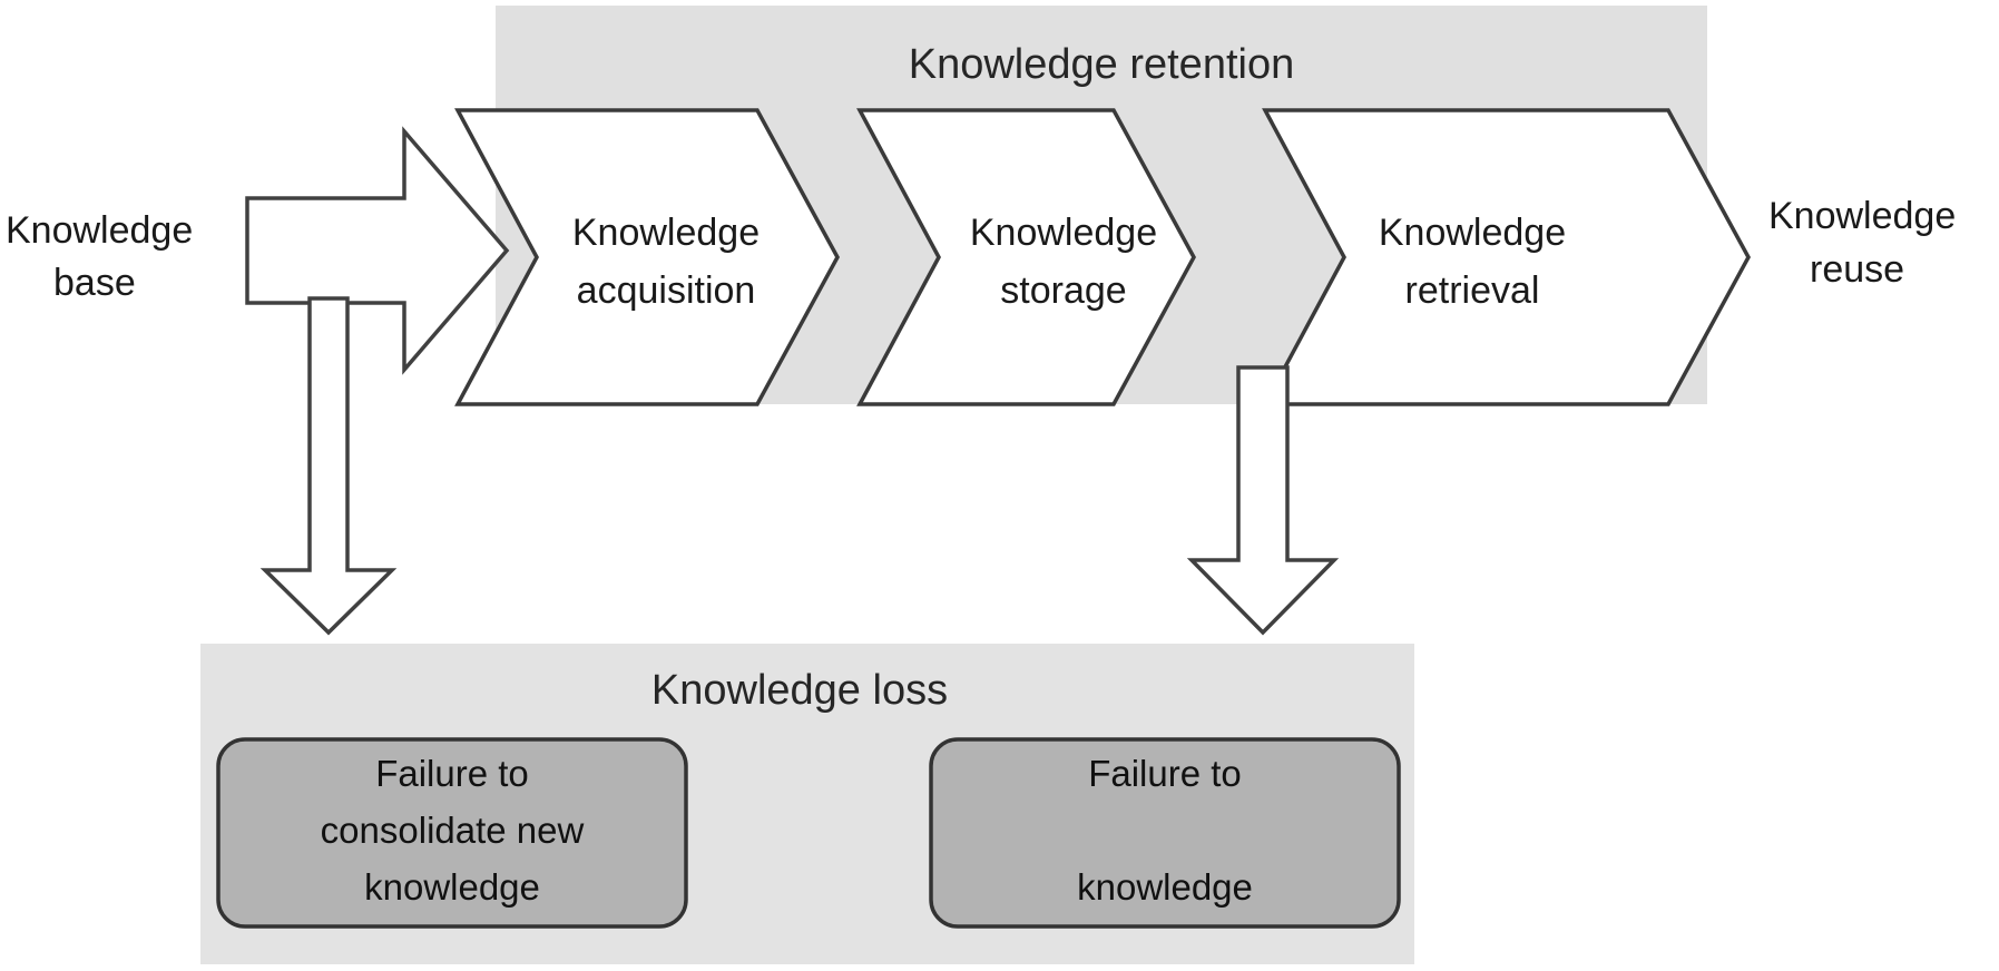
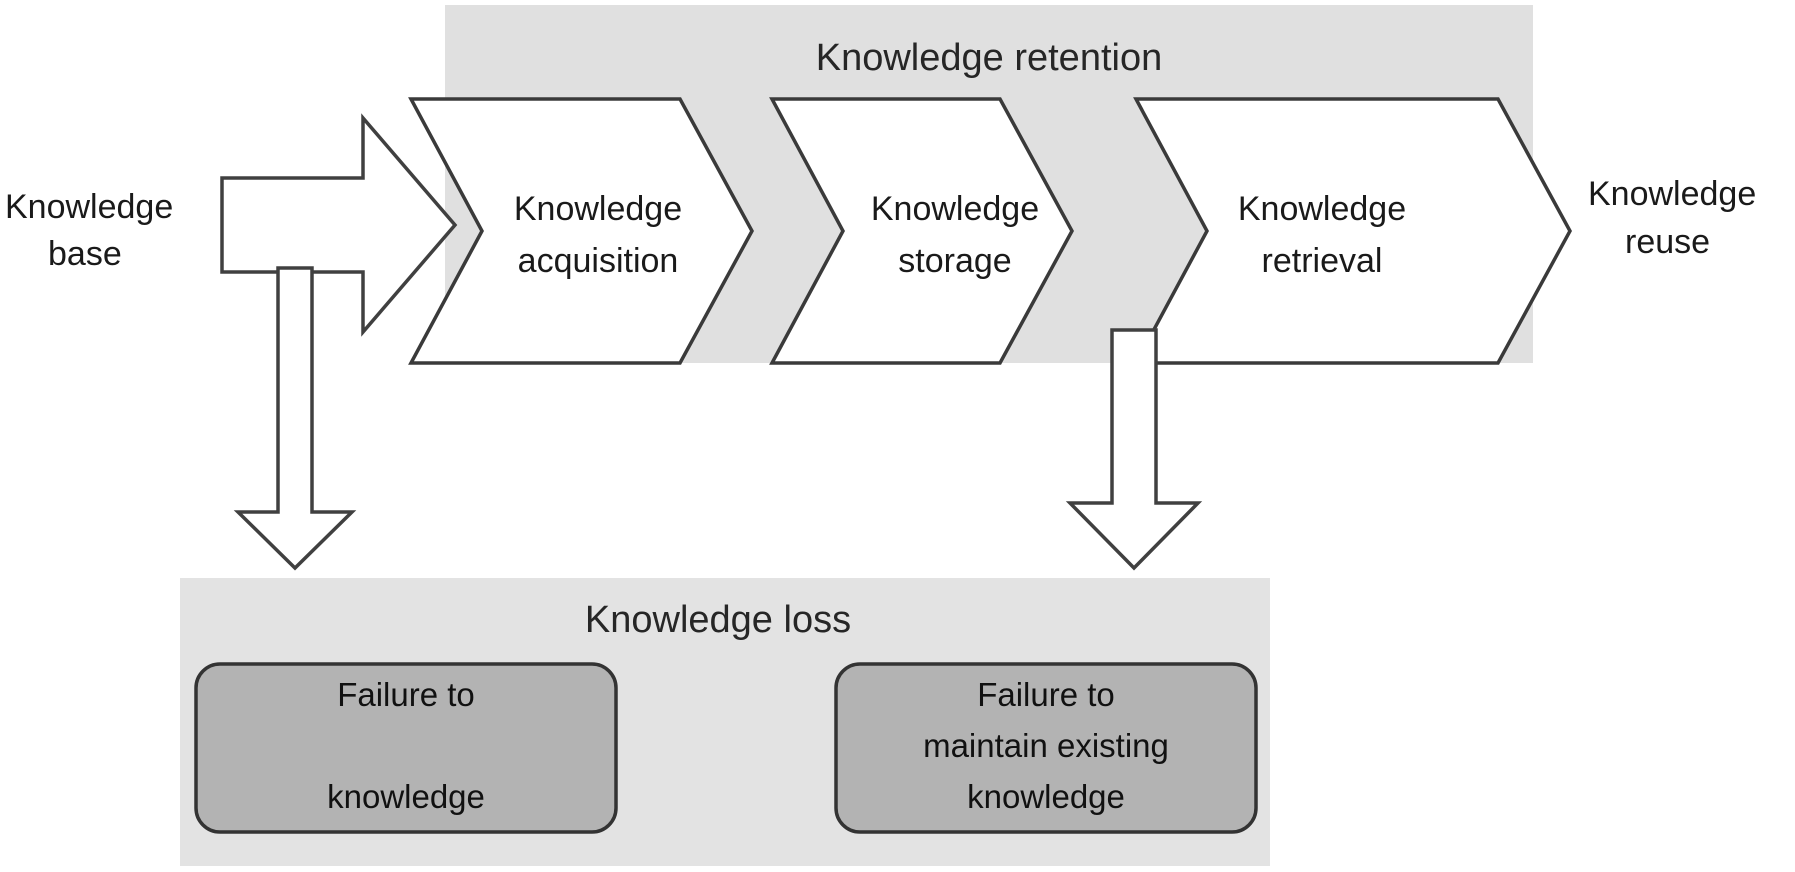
  Knowledge retention
  Knowledge loss
  Knowledge
  base
  Knowledge
  acquisition
  Knowledge
  storage
  Knowledge
  retrieval
  Knowledge
  reuse
  Failure to
- consolidate new
  knowledge
  Failure to
+ maintain existing
  knowledge
